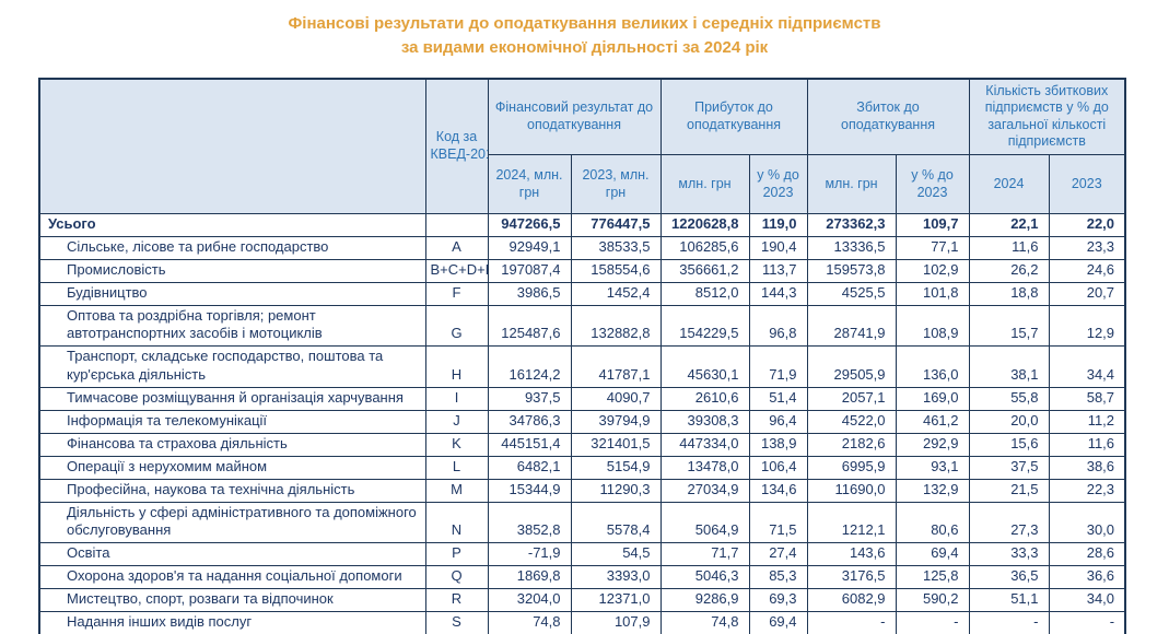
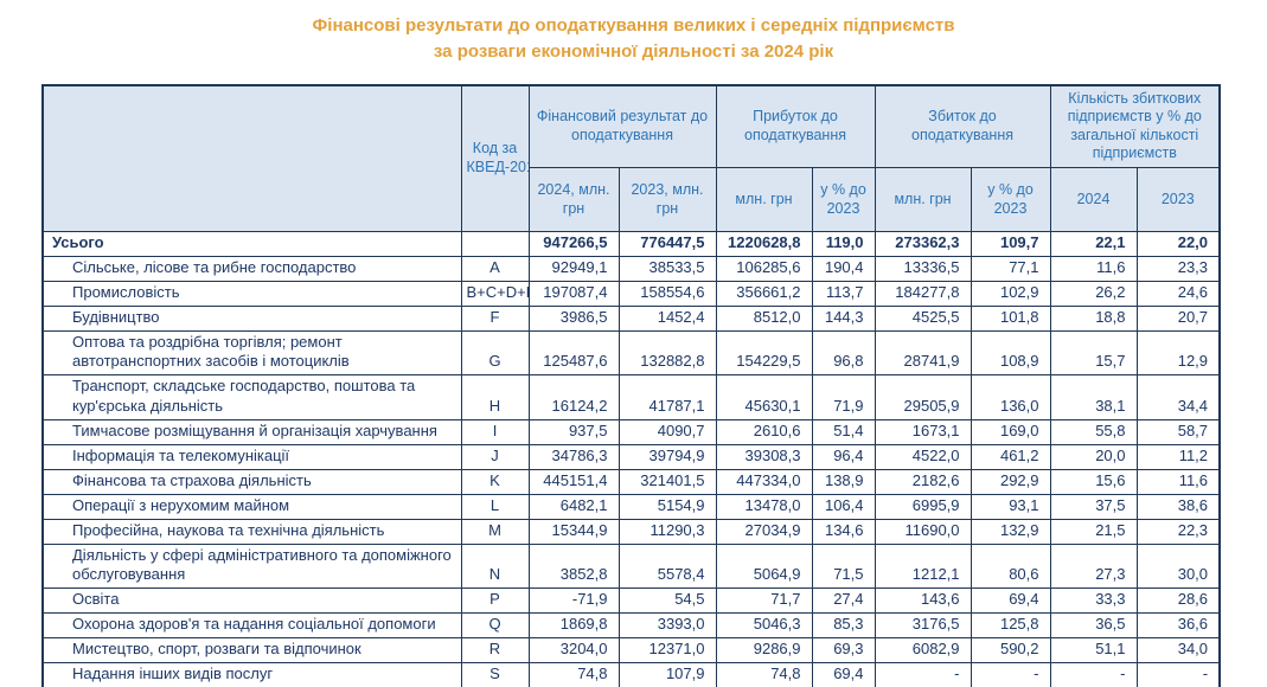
  Фінансові результати до оподаткування великих і середніх підприємств
- за видами економічної діяльності за 2024 рік
+ за розваги економічної діяльності за 2024 рік
  	Код за КВЕД-20	Фінансовий результат до оподаткування	Прибуток до оподаткування	Збиток до оподаткування	Кількість збиткових підприємств у % до загальної кількості підприємств
  2024, млн. грн	2023, млн. грн	млн. грн	у % до 2023	млн. грн	у % до 2023	2024	2023
  Усього		947266,5	776447,5	1220628,8	119,0	273362,3	109,7	22,1	22,0
  Сільське, лісове та рибне господарство	A	92949,1	38533,5	106285,6	190,4	13336,5	77,1	11,6	23,3
- Промисловість	B+C+D+	197087,4	158554,6	356661,2	113,7	159573,8	102,9	26,2	24,6
+ Промисловість	B+C+D+	197087,4	158554,6	356661,2	113,7	184277,8	102,9	26,2	24,6
  Будівництво	F	3986,5	1452,4	8512,0	144,3	4525,5	101,8	18,8	20,7
  Оптова та роздрібна торгівля; ремонт автотранспортних засобів і мотоциклів	G	125487,6	132882,8	154229,5	96,8	28741,9	108,9	15,7	12,9
  Транспорт, складське господарство, поштова та кур'єрська діяльність	H	16124,2	41787,1	45630,1	71,9	29505,9	136,0	38,1	34,4
- Тимчасове розміщування й організація харчування	I	937,5	4090,7	2610,6	51,4	2057,1	169,0	55,8	58,7
+ Тимчасове розміщування й організація харчування	I	937,5	4090,7	2610,6	51,4	1673,1	169,0	55,8	58,7
  Інформація та телекомунікації	J	34786,3	39794,9	39308,3	96,4	4522,0	461,2	20,0	11,2
  Фінансова та страхова діяльність	K	445151,4	321401,5	447334,0	138,9	2182,6	292,9	15,6	11,6
  Операції з нерухомим майном	L	6482,1	5154,9	13478,0	106,4	6995,9	93,1	37,5	38,6
  Професійна, наукова та технічна діяльність	M	15344,9	11290,3	27034,9	134,6	11690,0	132,9	21,5	22,3
  Діяльність у сфері адміністративного та допоміжного обслуговування	N	3852,8	5578,4	5064,9	71,5	1212,1	80,6	27,3	30,0
  Освіта	P	-71,9	54,5	71,7	27,4	143,6	69,4	33,3	28,6
  Охорона здоров'я та надання соціальної допомоги	Q	1869,8	3393,0	5046,3	85,3	3176,5	125,8	36,5	36,6
  Мистецтво, спорт, розваги та відпочинок	R	3204,0	12371,0	9286,9	69,3	6082,9	590,2	51,1	34,0
  Надання інших видів послуг	S	74,8	107,9	74,8	69,4	-	-	-	-
